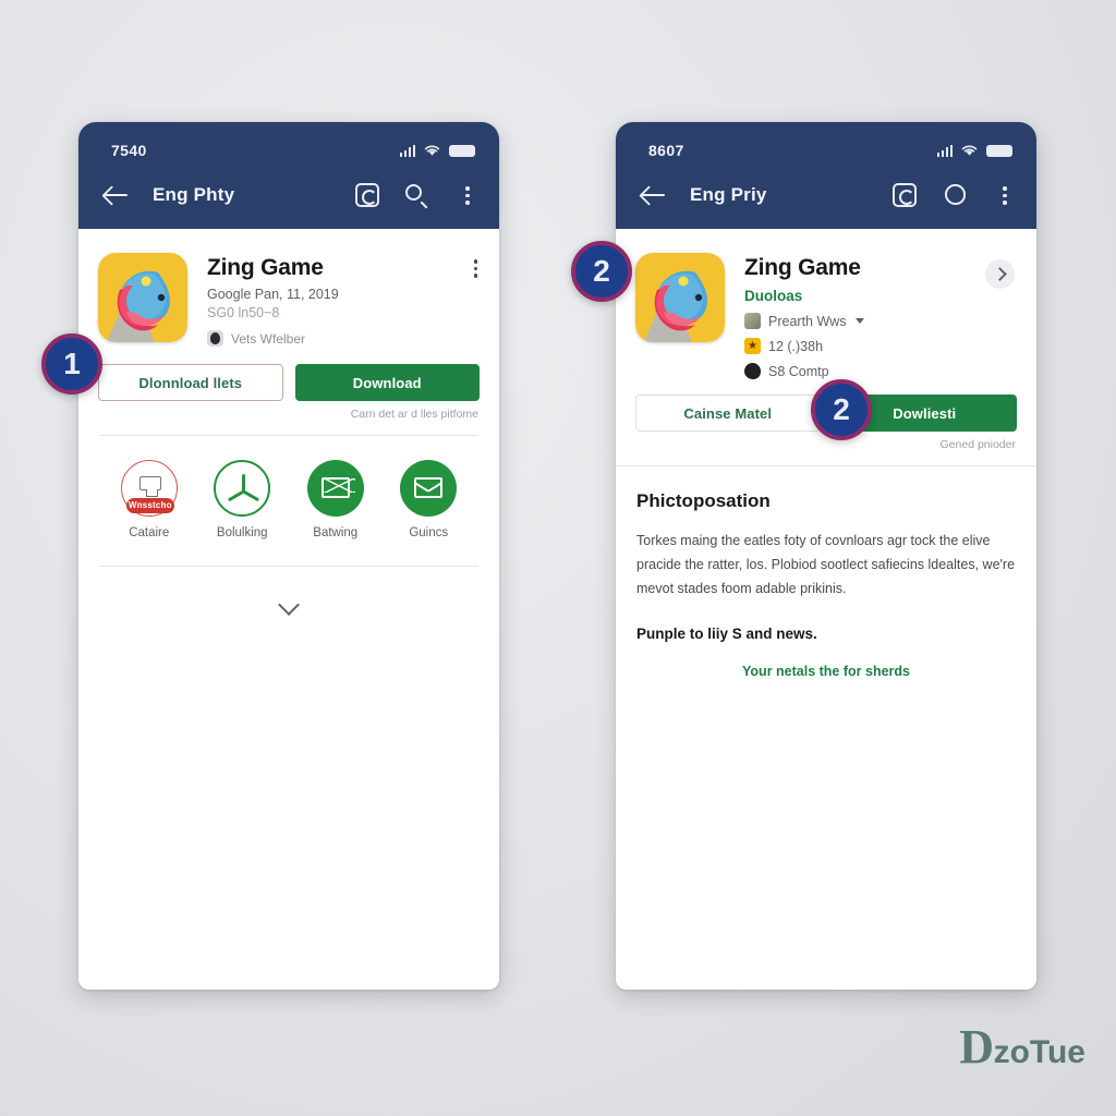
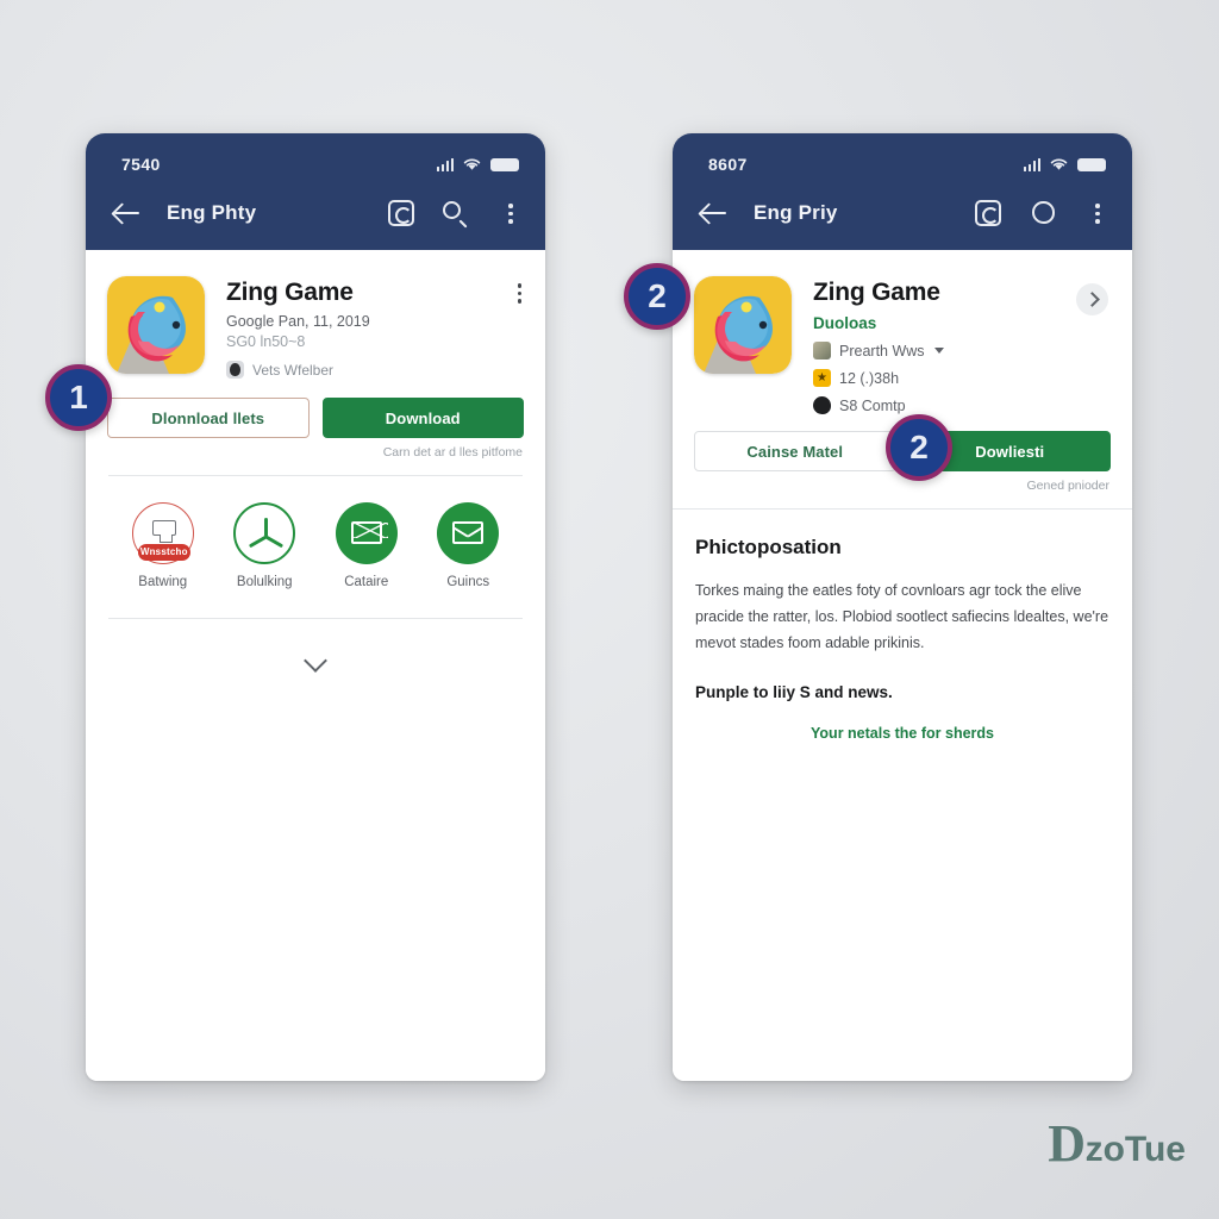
  7540
  Eng Phty
  Zing Game
  Google Pan, 11, 2019
  SG0 ln50~8
  Vets Wfelber
  Dlonnload llets
  Download
  Carn det ar d lles pitfome
  Wnsstcho
- Cataire
+ Batwing
  Bolulking
- Batwing
+ Cataire
  Guincs
  8607
  Eng Priy
  Zing Game
  Duoloas
  Prearth Wws
  12 (.)38h
  S8 Comtp
  Cainse Matel
  Dowliesti
  Gened pnioder
  Phictoposation
  Torkes maing the eatles foty of covnloars agr tock the elive pracide the ratter, los. Plobiod sootlect safiecins ldealtes, we're mevot stades foom adable prikinis.
  Punple to liiy S and news.
  Your netals the for sherds
  1
  2
  2
  D
  zoTue
